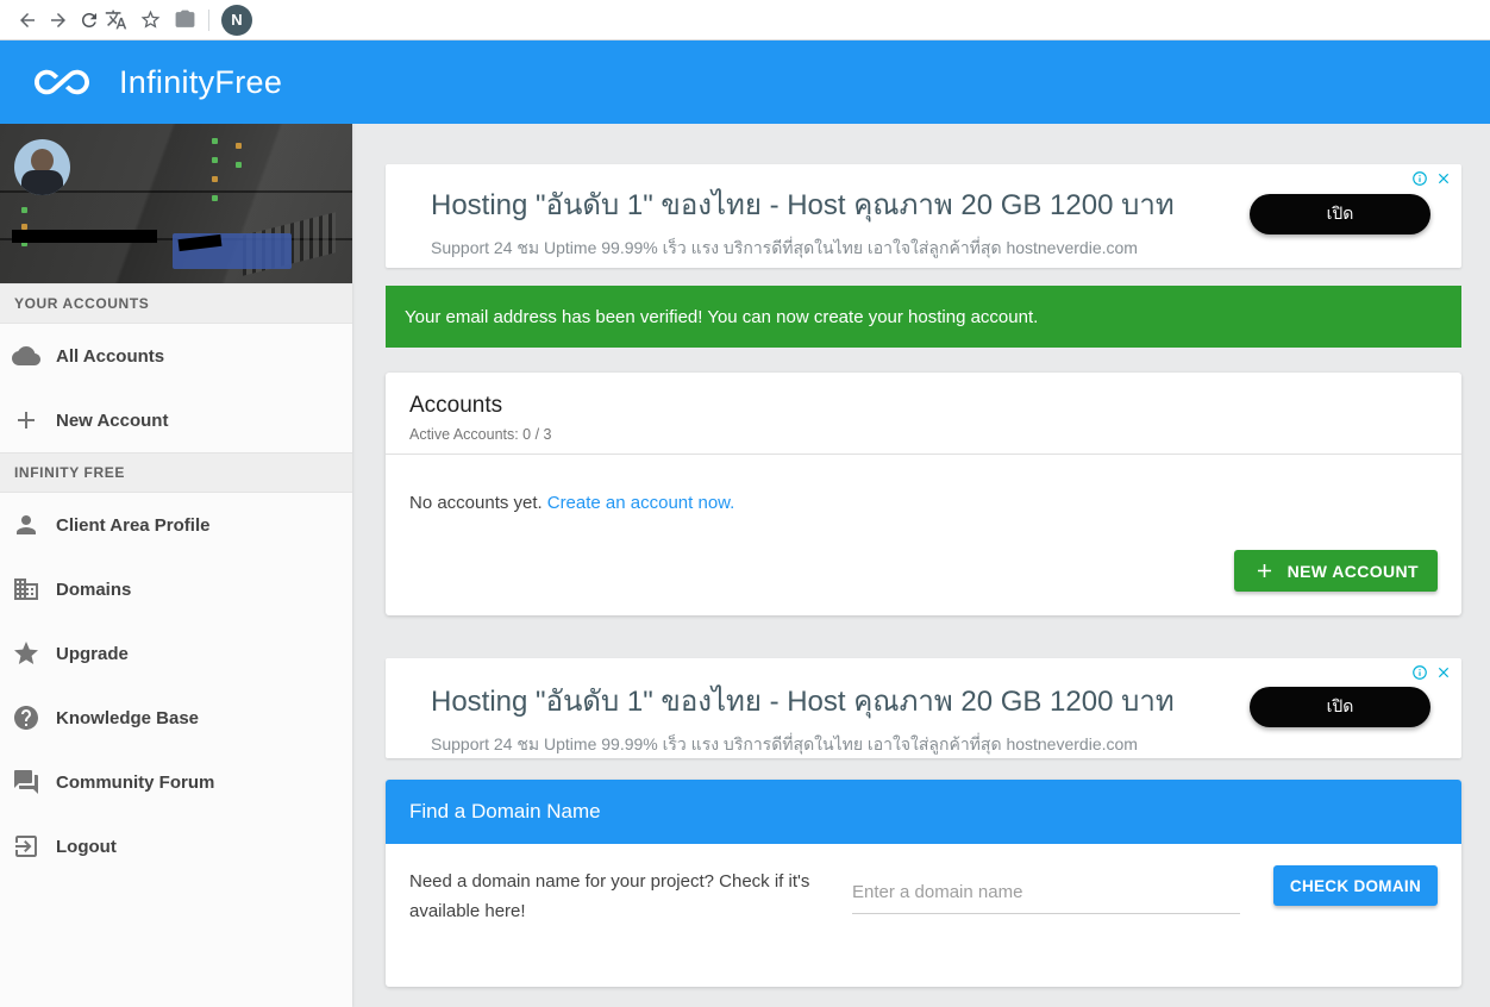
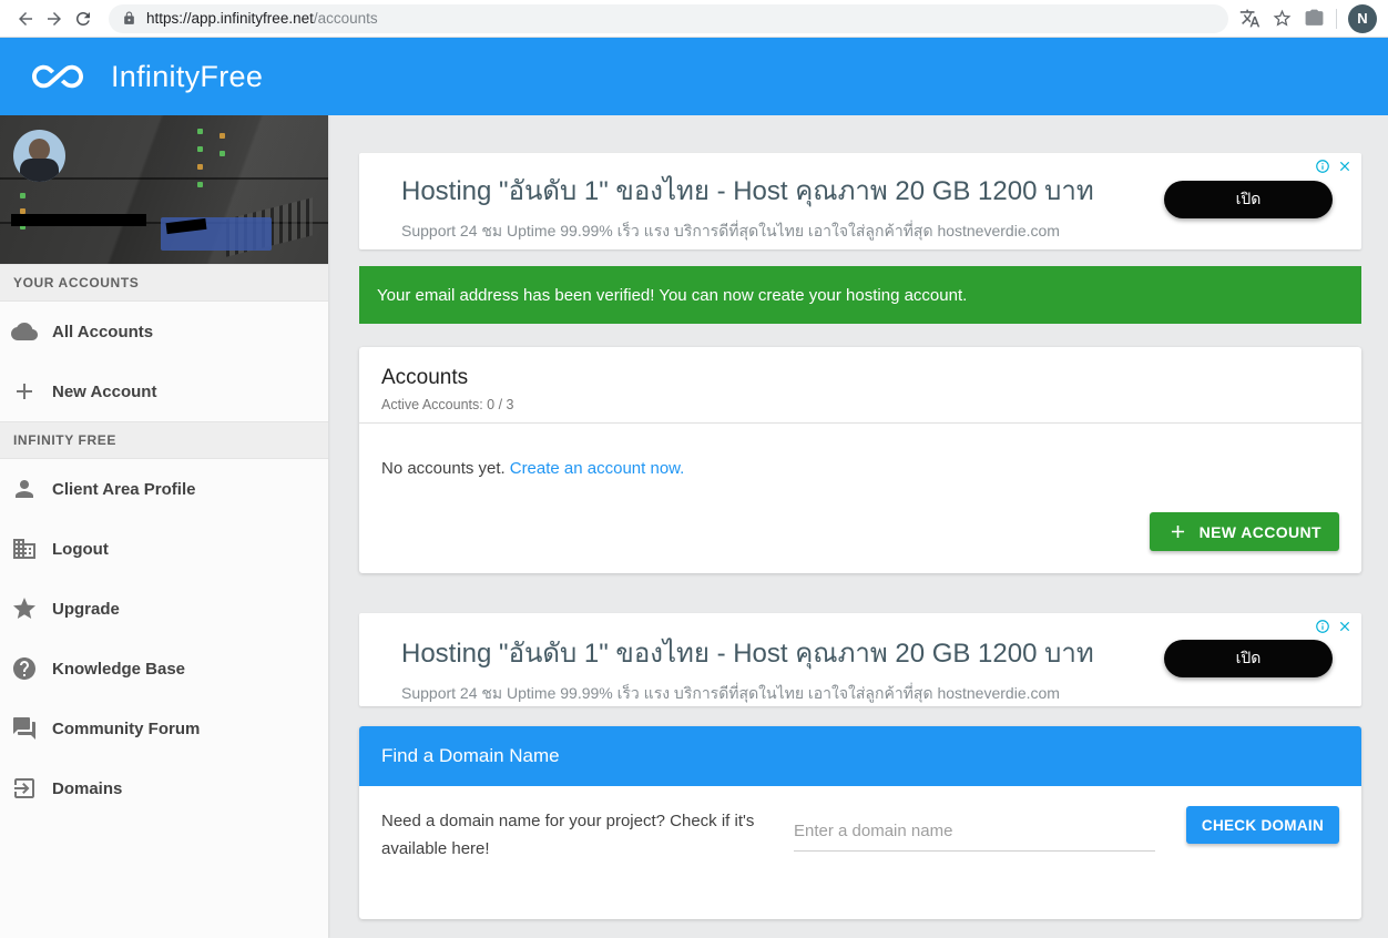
+ https://app.infinityfree.net/accounts
  N
  InfinityFree
  YOUR ACCOUNTS
  All Accounts
  New Account
  INFINITY FREE
  Client Area Profile
- Domains
+ Logout
  Upgrade
  Knowledge Base
  Community Forum
- Logout
+ Domains
  Hosting "อันดับ 1" ของไทย - Host คุณภาพ 20 GB 1200 บาท
  Support 24 ชม Uptime 99.99% เร็ว แรง บริการดีที่สุดในไทย เอาใจใส่ลูกค้าที่สุด hostneverdie.com
  เปิด
  Your email address has been verified! You can now create your hosting account.
  Accounts
  Active Accounts: 0 / 3
  No accounts yet. Create an account now.
  NEW ACCOUNT
  Hosting "อันดับ 1" ของไทย - Host คุณภาพ 20 GB 1200 บาท
  Support 24 ชม Uptime 99.99% เร็ว แรง บริการดีที่สุดในไทย เอาใจใส่ลูกค้าที่สุด hostneverdie.com
  เปิด
  Find a Domain Name
  Need a domain name for your project? Check if it's available here!
  Enter a domain name
  CHECK DOMAIN
